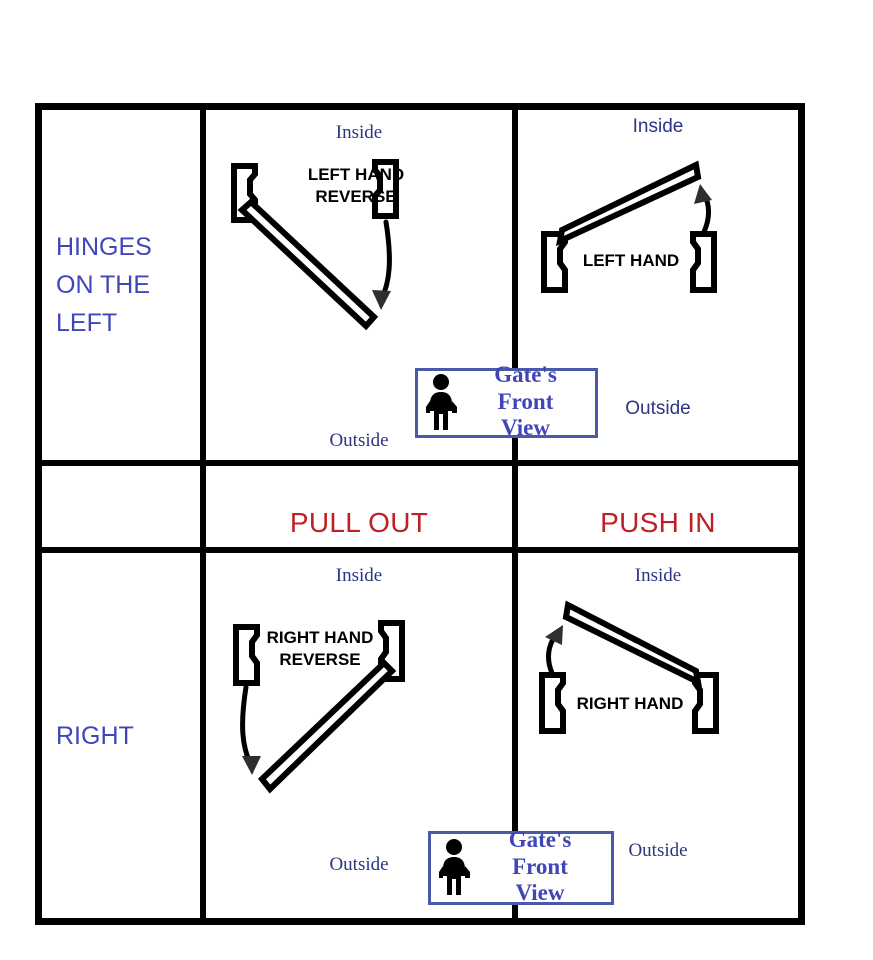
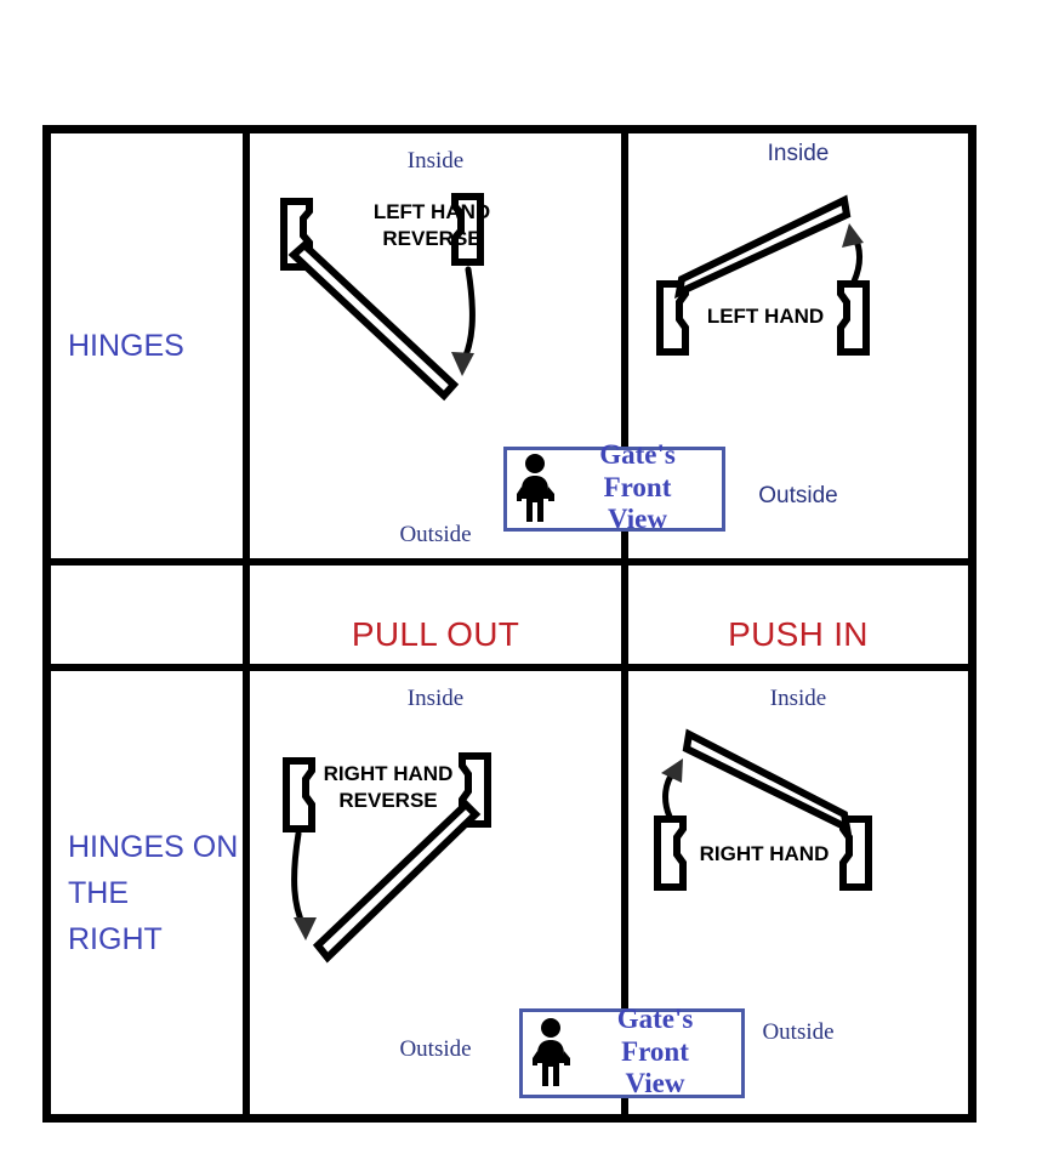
  HINGES
- ON THE
- LEFT
  Inside
  Outside
  LEFT HAND
  REVERSE
  Inside
  Outside
  LEFT HAND
  PULL OUT
  PUSH IN
+ HINGES ON THE
  RIGHT
  Inside
  Outside
  RIGHT HAND
  REVERSE
  Inside
  Outside
  RIGHT HAND
  Gate's Front
  View
  Gate's Front
  View
